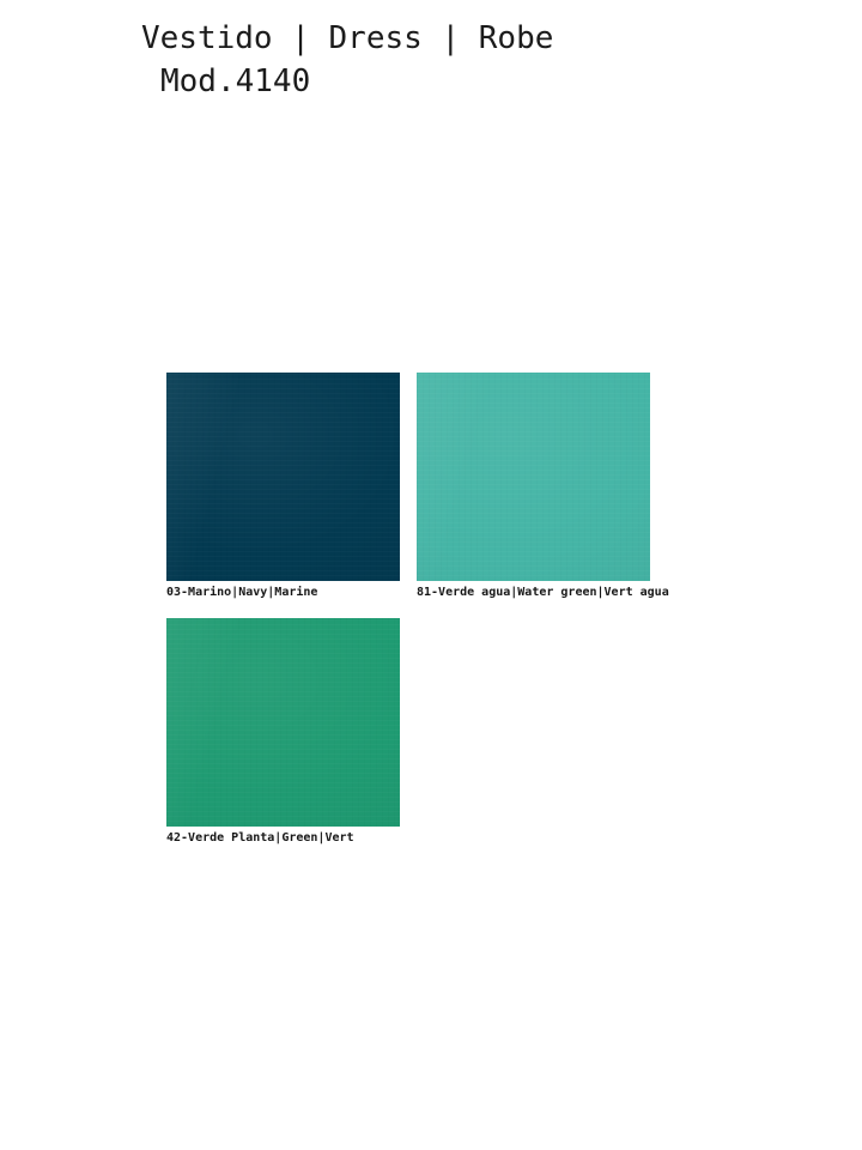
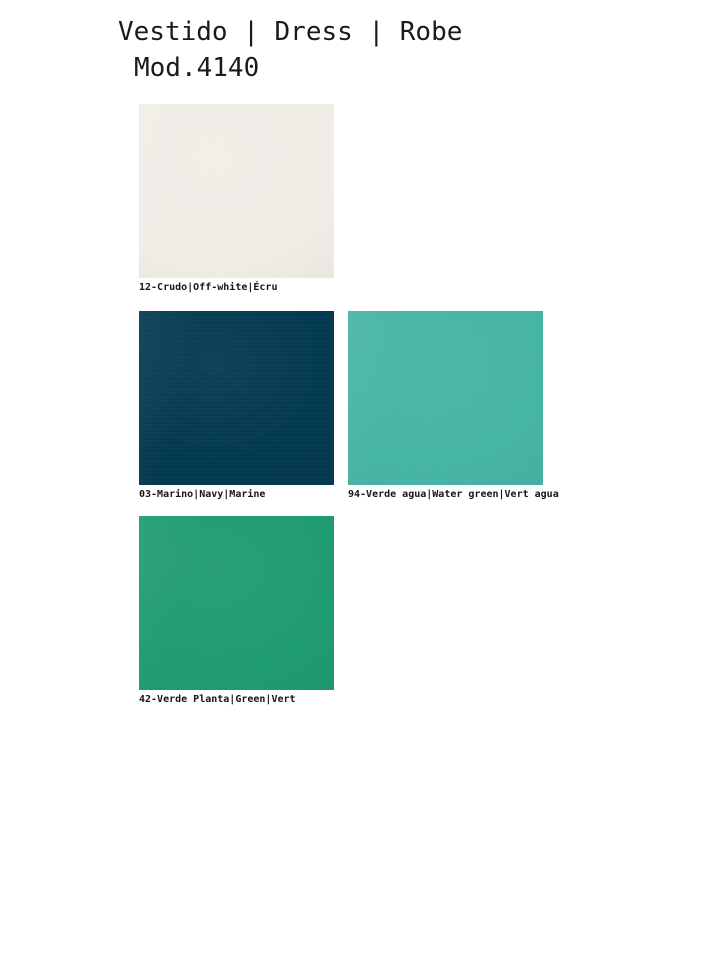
  Vestido | Dress | Robe
  Mod.4140
+ 12-Crudo|Off-white|Écru
  03-Marino|Navy|Marine
- 81-Verde agua|Water green|Vert agua
+ 94-Verde agua|Water green|Vert agua
  42-Verde Planta|Green|Vert
